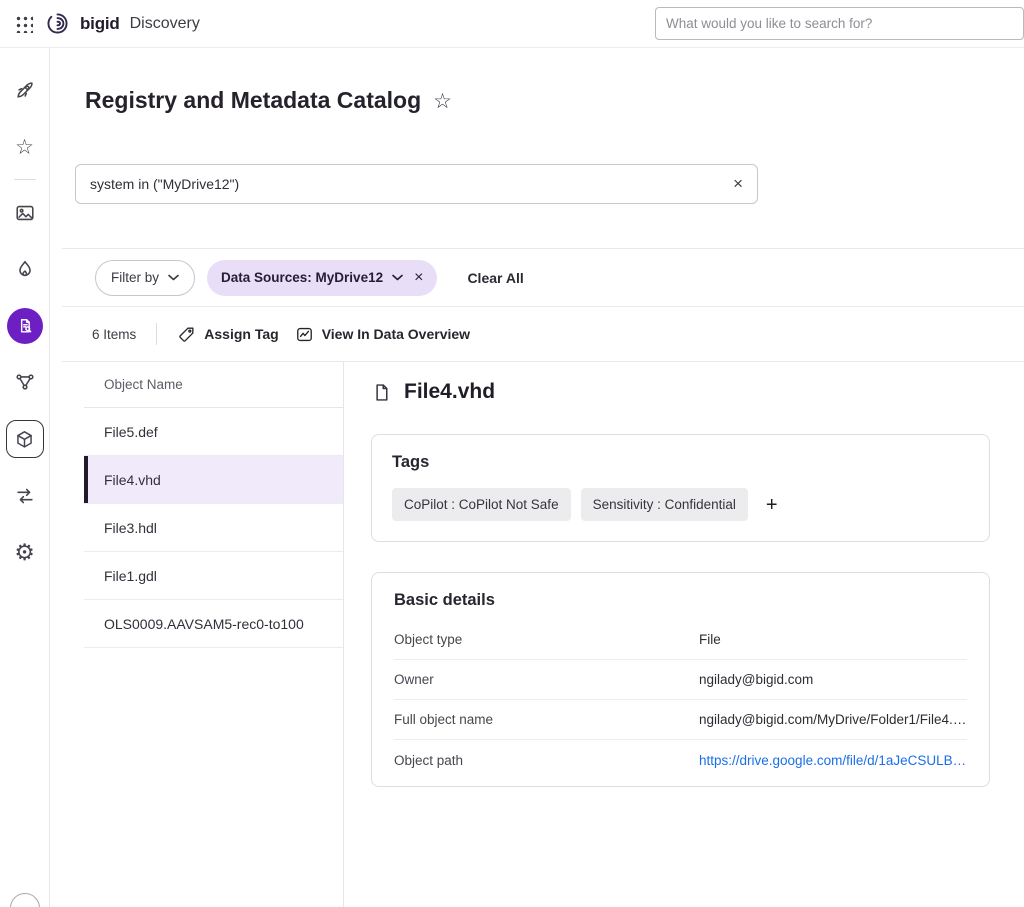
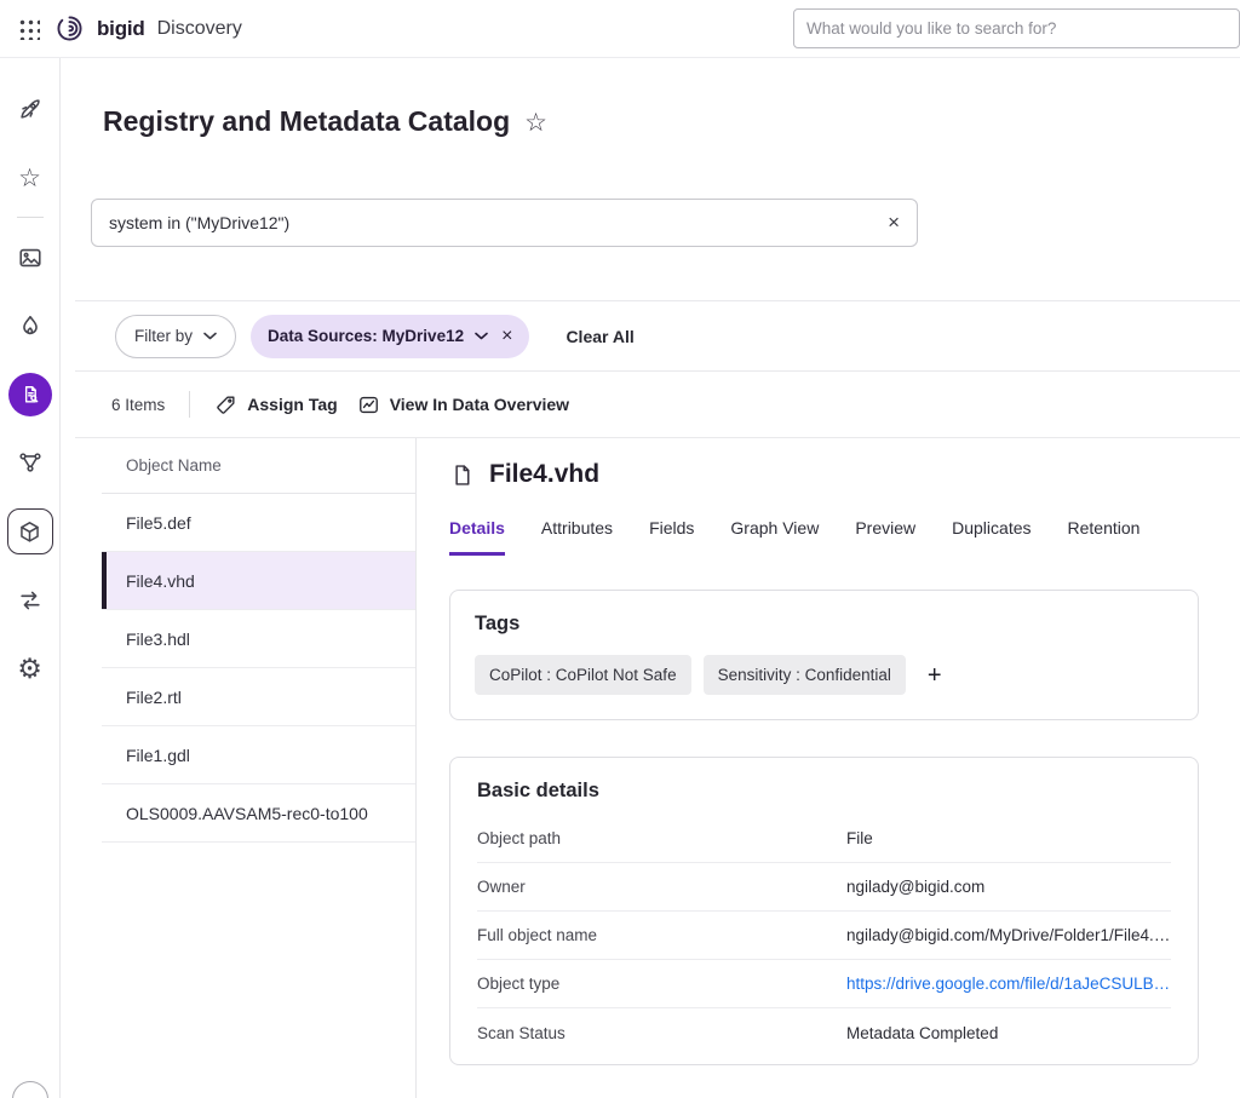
  bigid
  Discovery
  What would you like to search for?
  ☆
  ⚙
  Registry and Metadata Catalog
  ☆
  system in ("MyDrive12")
  ×
  Filter by
  Data Sources: MyDrive12
  ×
  Clear All
  6 Items
  Assign Tag
  View In Data Overview
  Object Name
  File5.def
  File4.vhd
  File3.hdl
+ File2.rtl
  File1.gdl
  OLS0009.AAVSAM5-rec0-to100
  File4.vhd
+ Details
+ Attributes
+ Fields
+ Graph View
+ Preview
+ Duplicates
+ Retention
  Tags
  CoPilot : CoPilot Not Safe
  Sensitivity : Confidential
  +
  Basic details
- Object type
+ Object path
  File
  Owner
  ngilady@bigid.com
  Full object name
  ngilady@bigid.com/MyDrive/Folder1/File4.vh
- Object path
+ Object type
  https://drive.google.com/file/d/1aJeCSULBOr
+ Scan Status
+ Metadata Completed
